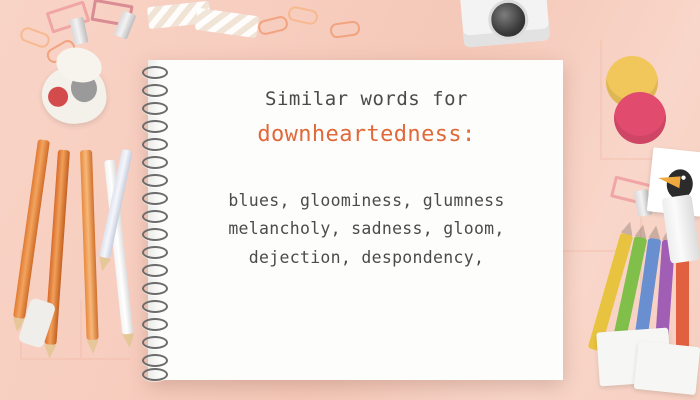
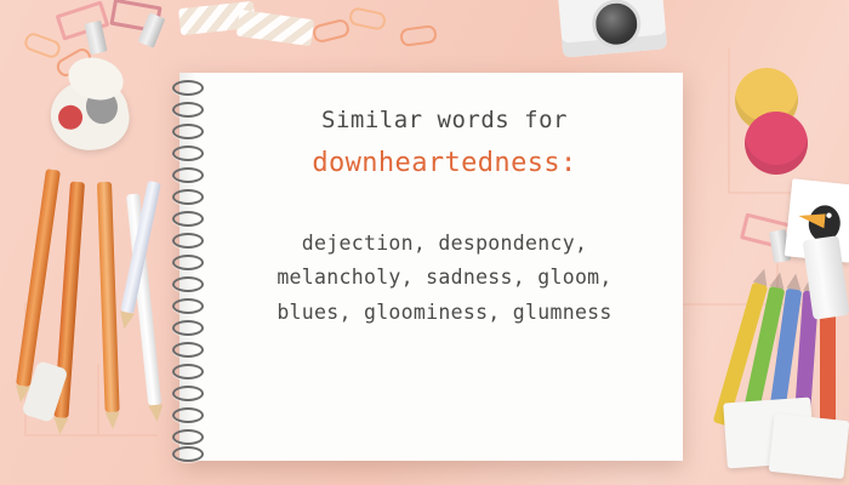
  Similar words for
  downheartedness:
- blues, gloominess, glumness
+ dejection, despondency,
  melancholy, sadness, gloom,
- dejection, despondency,
+ blues, gloominess, glumness
